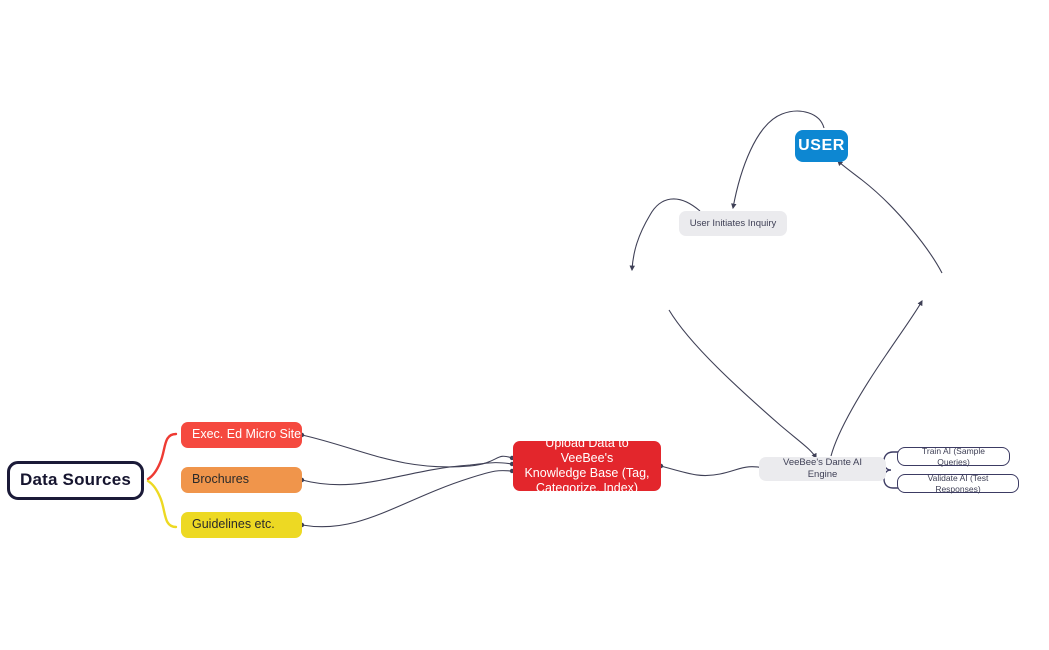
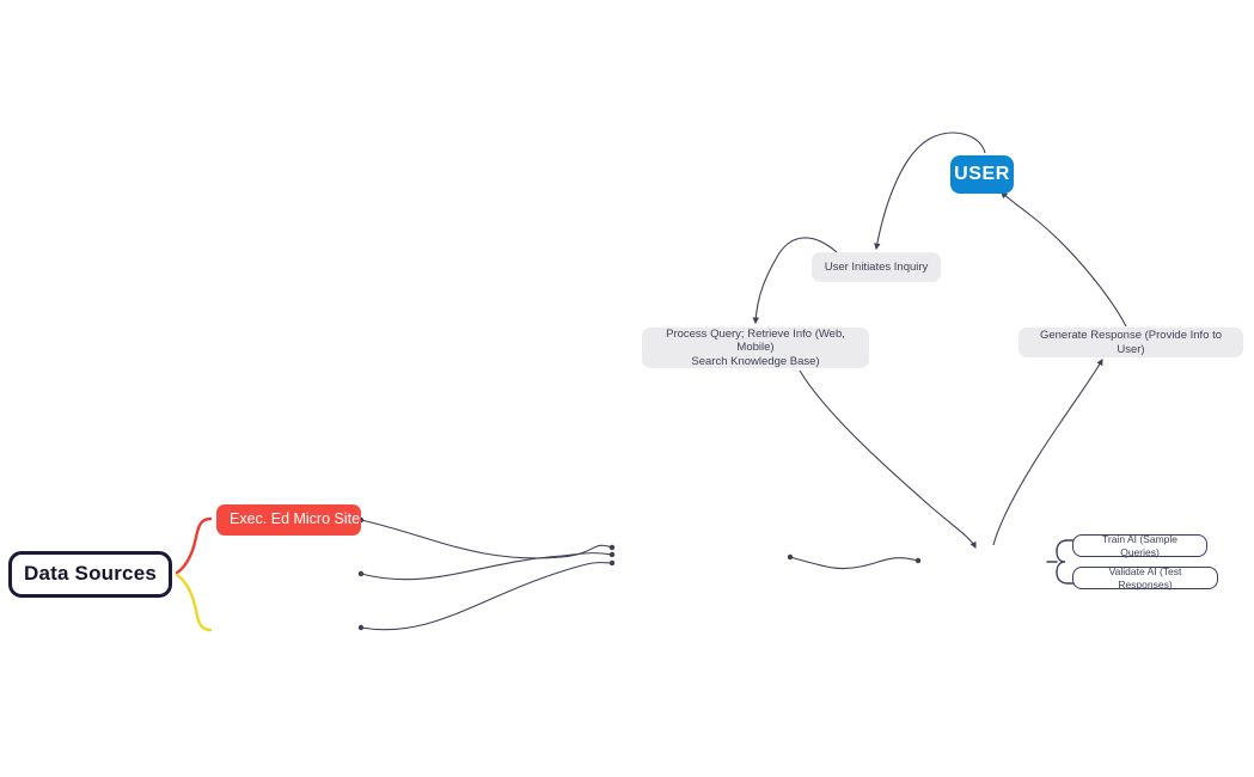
  Data Sources
  Exec. Ed Micro Site
- Brochures
- Guidelines etc.
- Upload Data to VeeBee's
- Knowledge Base (Tag,
- Categorize, Index)
- VeeBee's Dante AI Engine
  Train AI (Sample Queries)
  Validate AI (Test Responses)
  USER
  User Initiates Inquiry
+ Process Query; Retrieve Info (Web, Mobile)
+ Search Knowledge Base)
+ Generate Response (Provide Info to User)
